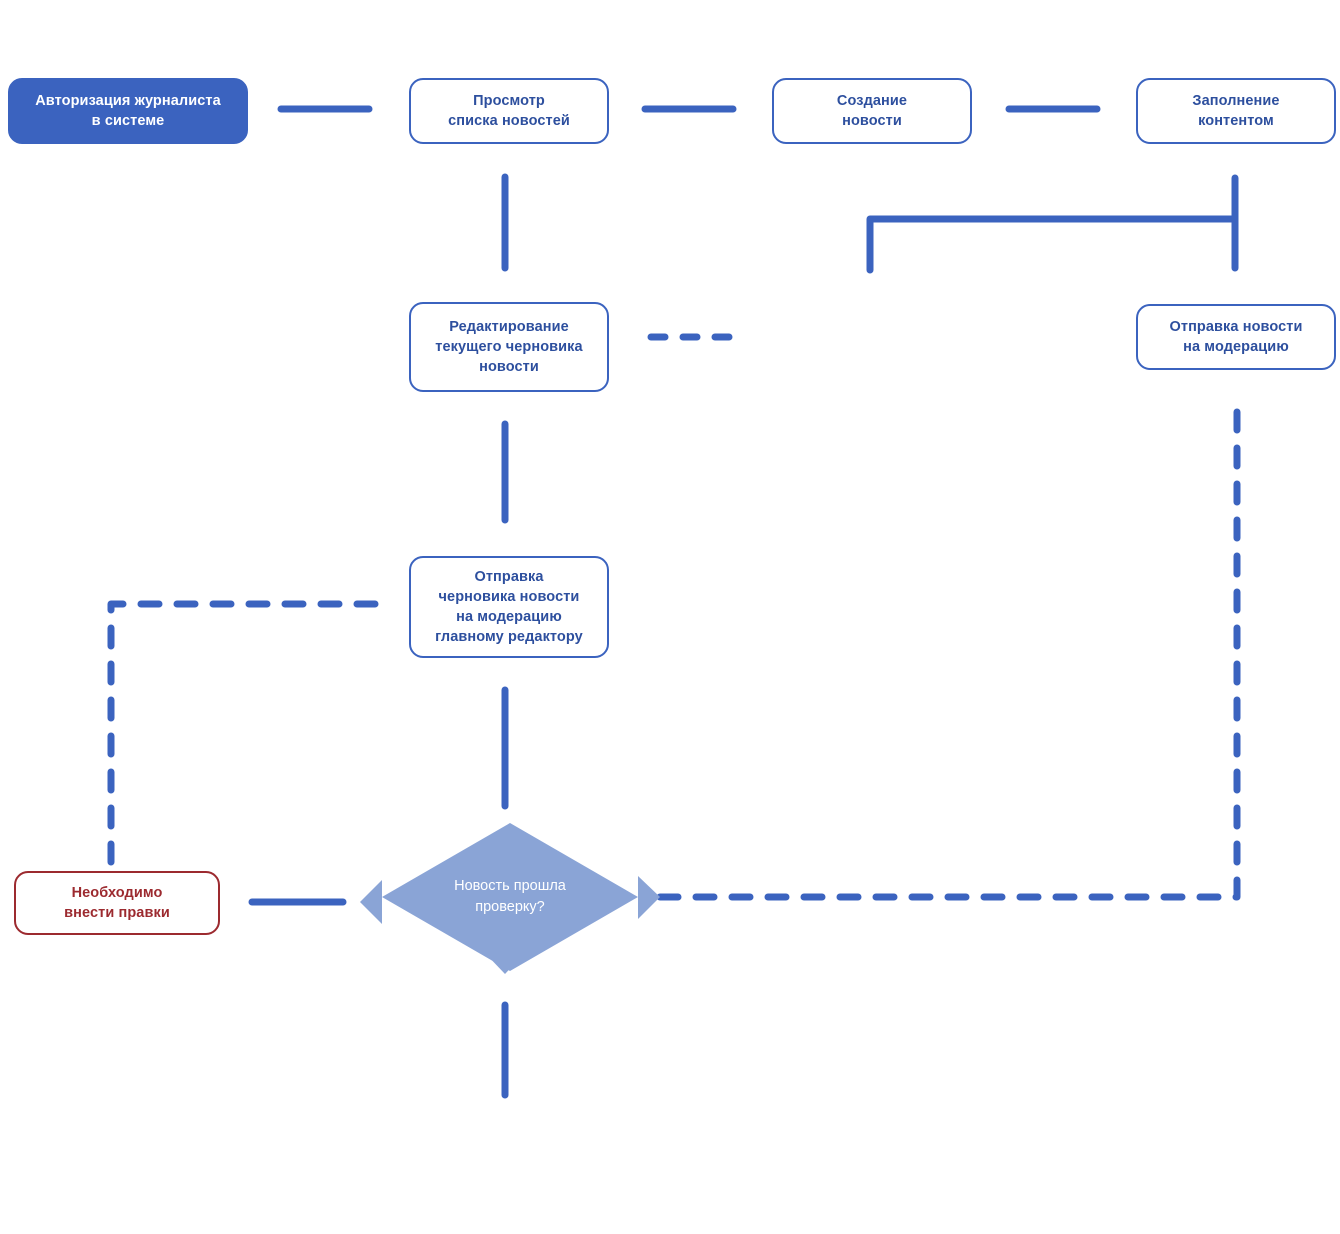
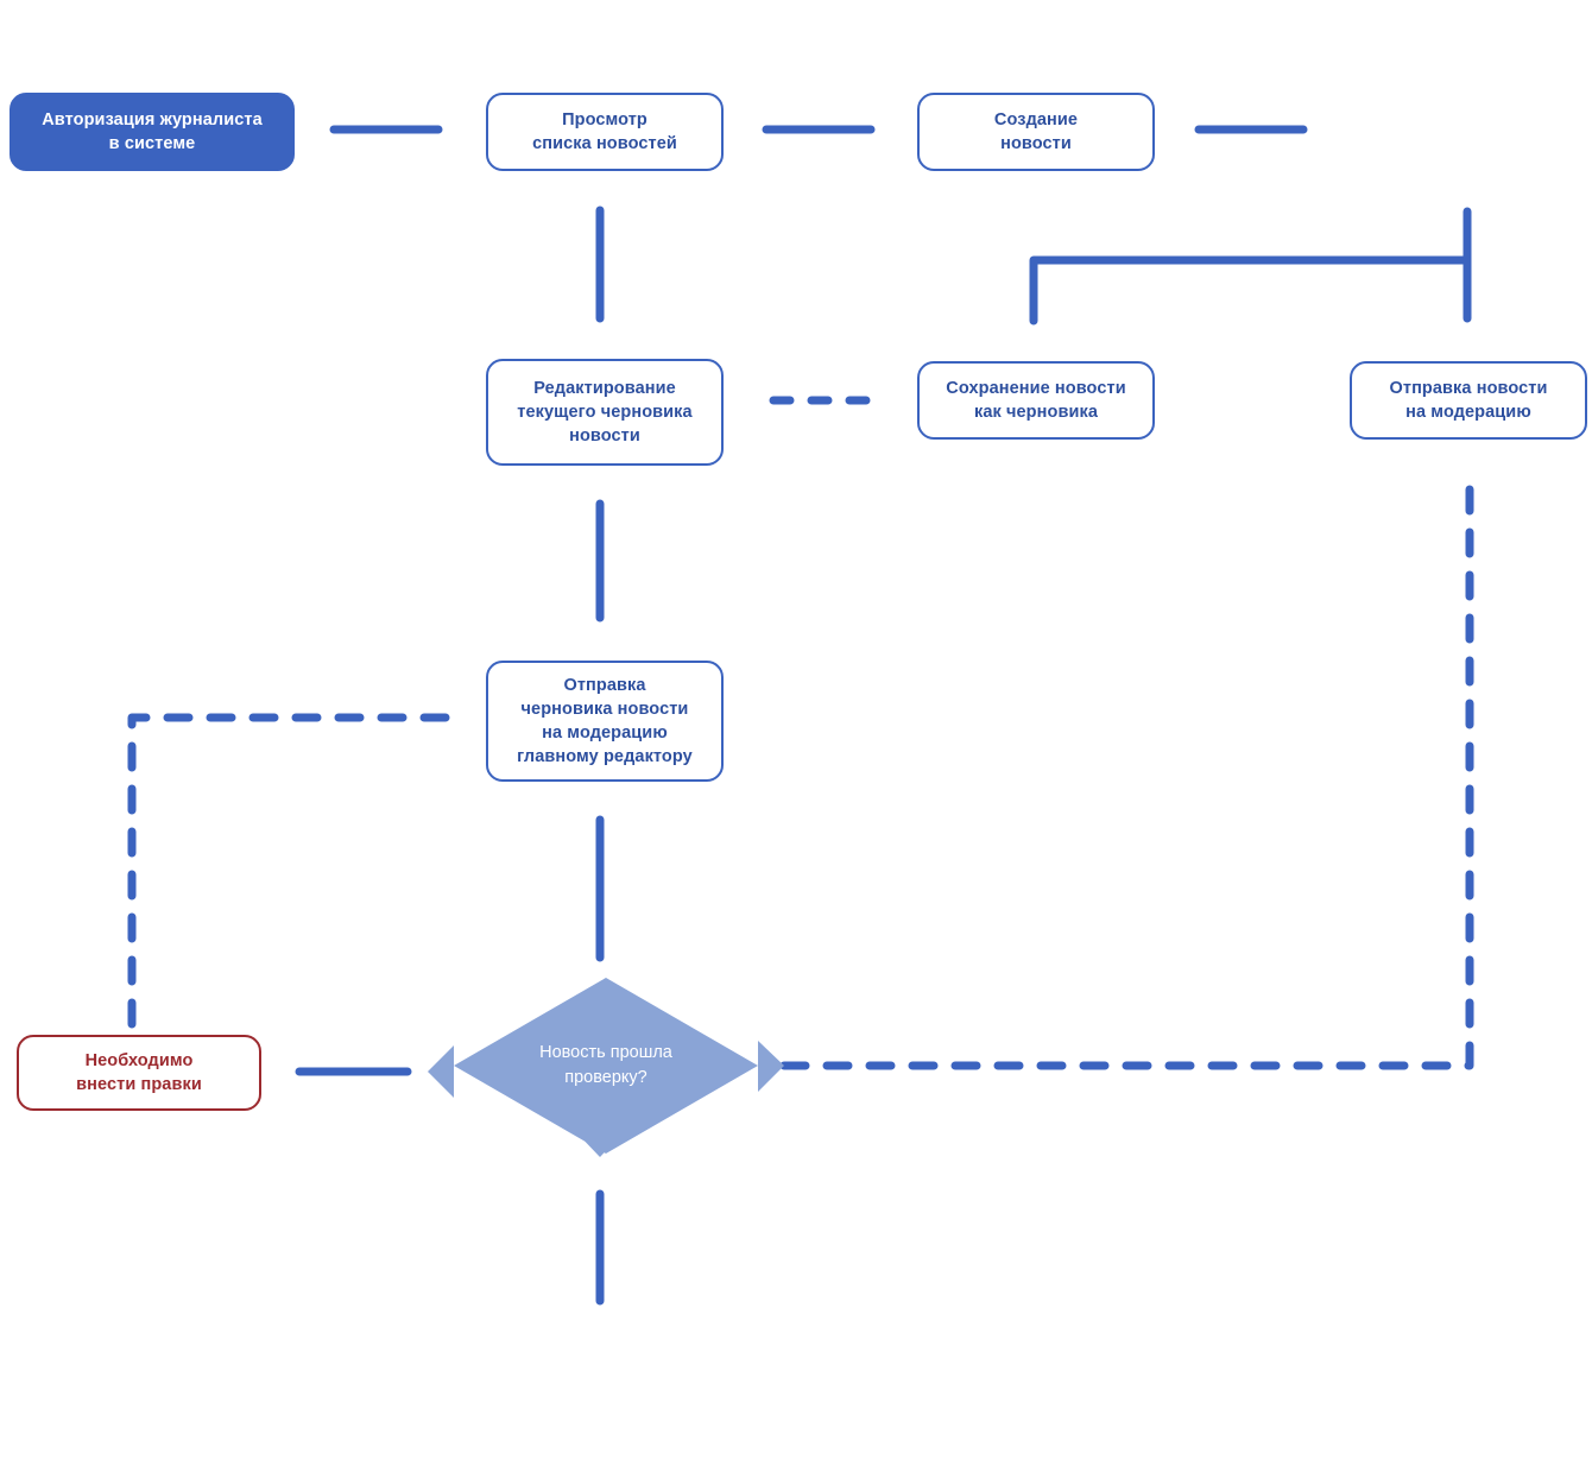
  Авторизация журналиста
  в системе
  Просмотр
  списка новостей
  Создание
  новости
- Заполнение
- контентом
  Редактирование
  текущего черновика
  новости
+ Сохранение новости
+ как черновика
  Отправка новости
  на модерацию
  Отправка
  черновика новости
  на модерацию
  главному редактору
  Необходимо
  внести правки
  Новость прошла
  проверку?
